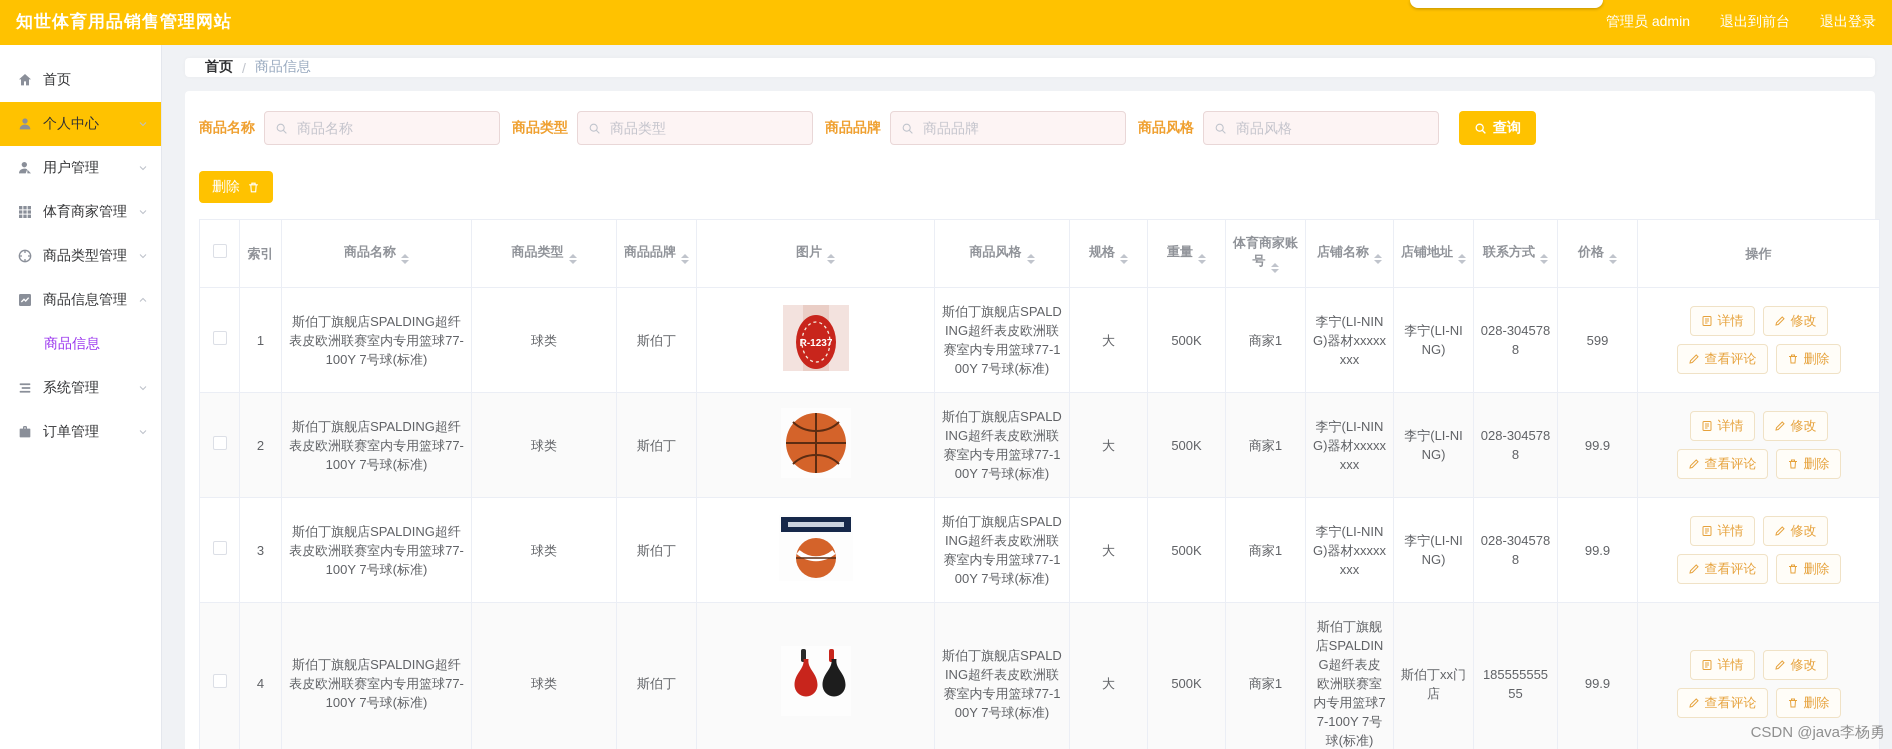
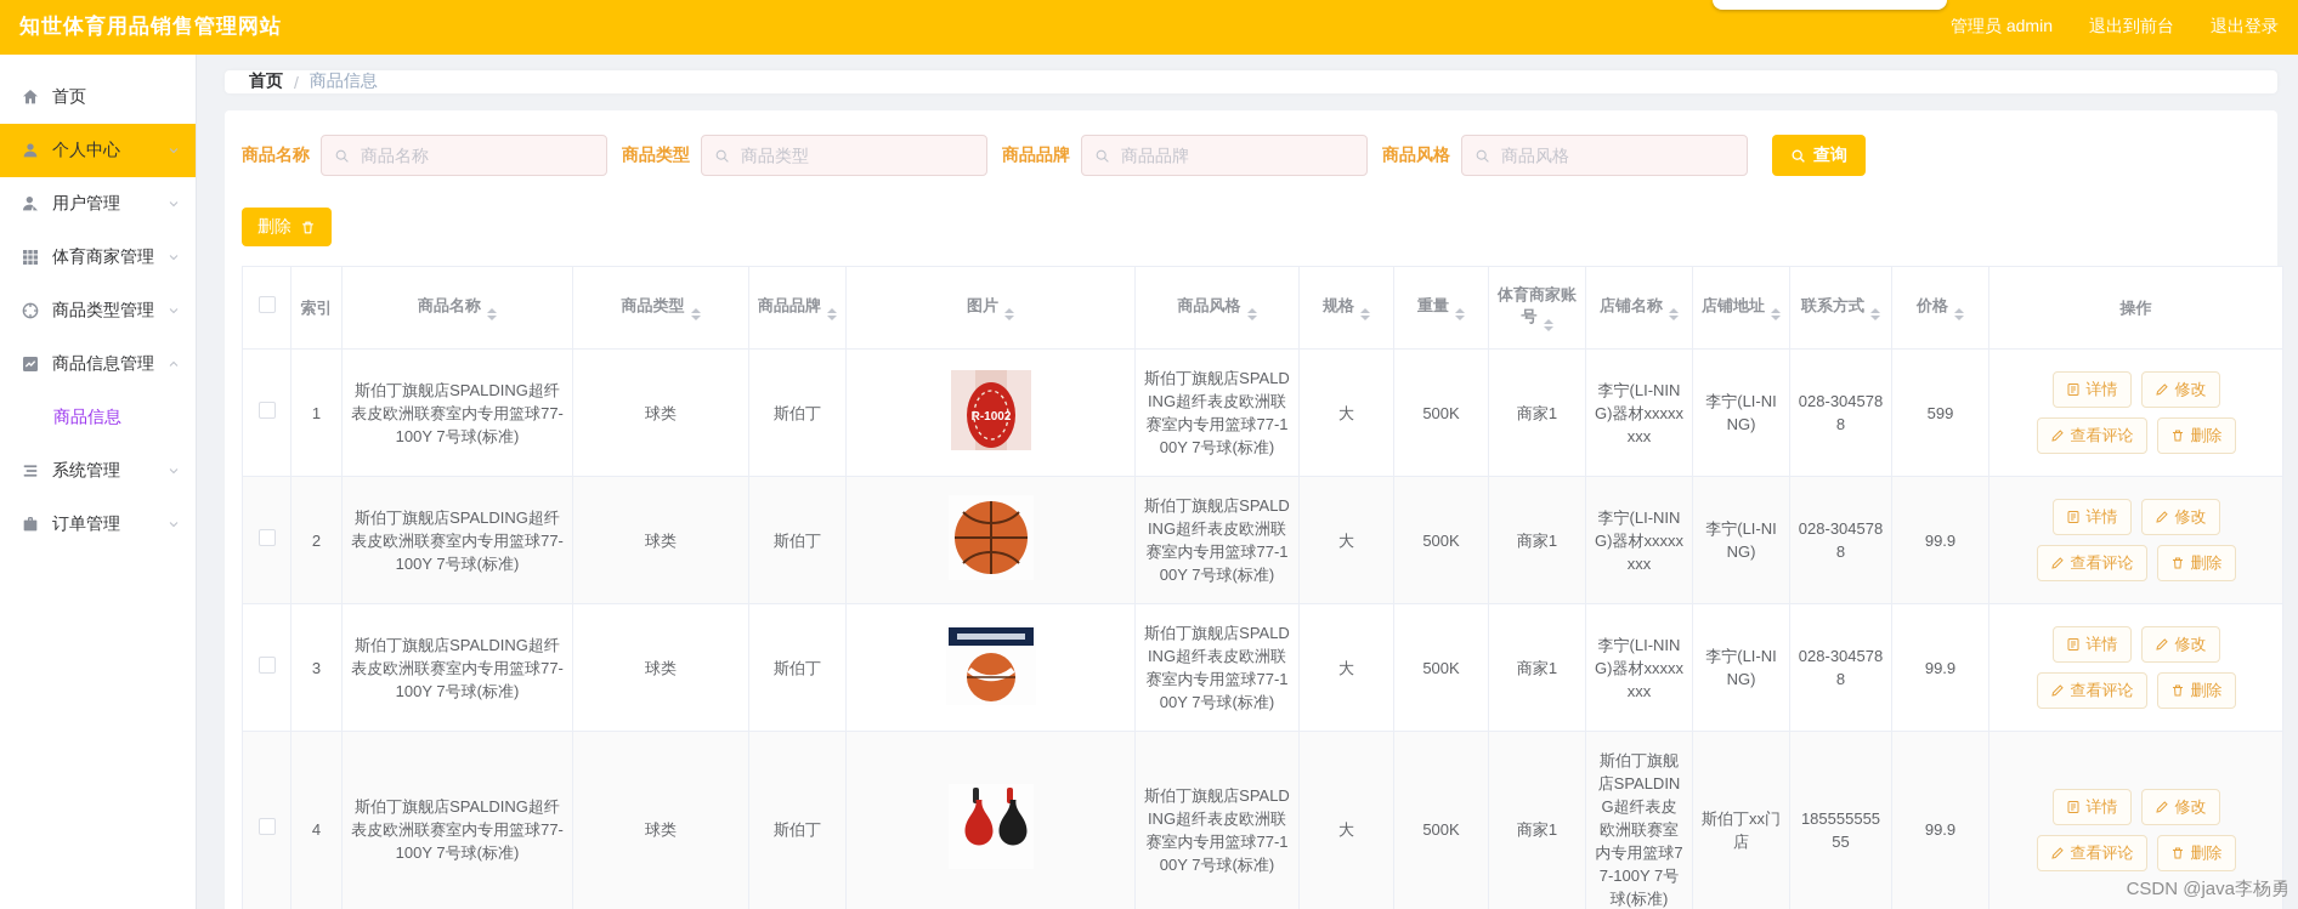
  知世体育用品销售管理网站
  管理员 admin
  退出到前台
  退出登录
  首页
  个人中心
  用户管理
  体育商家管理
  商品类型管理
  商品信息管理
  商品信息
  系统管理
  订单管理
  首页
  /
  商品信息
  商品名称
  商品名称
  商品类型
  商品类型
  商品品牌
  商品品牌
  商品风格
  商品风格
  查询
  删除
  	索引	商品名称	商品类型	商品品牌	图片	商品风格	规格	重量	体育商家账号	店铺名称	店铺地址	联系方式	价格	操作
- 	1	斯伯丁旗舰店SPALDING超纤表皮欧洲联赛室内专用篮球77-100Y 7号球(标准)	球类	斯伯丁	R-1237	斯伯丁旗舰店SPALDING超纤表皮欧洲联赛室内专用篮球77-100Y 7号球(标准)	大	500K	商家1	李宁(LI-NING)器材xxxxxxxx	李宁(LI-NING)	028-3045788	599	详情 修改查看评论 删除
+ 	1	斯伯丁旗舰店SPALDING超纤表皮欧洲联赛室内专用篮球77-100Y 7号球(标准)	球类	斯伯丁	R-1002	斯伯丁旗舰店SPALDING超纤表皮欧洲联赛室内专用篮球77-100Y 7号球(标准)	大	500K	商家1	李宁(LI-NING)器材xxxxxxxx	李宁(LI-NING)	028-3045788	599	详情 修改查看评论 删除
  	2	斯伯丁旗舰店SPALDING超纤表皮欧洲联赛室内专用篮球77-100Y 7号球(标准)	球类	斯伯丁		斯伯丁旗舰店SPALDING超纤表皮欧洲联赛室内专用篮球77-100Y 7号球(标准)	大	500K	商家1	李宁(LI-NING)器材xxxxxxxx	李宁(LI-NING)	028-3045788	99.9	详情 修改查看评论 删除
  	3	斯伯丁旗舰店SPALDING超纤表皮欧洲联赛室内专用篮球77-100Y 7号球(标准)	球类	斯伯丁		斯伯丁旗舰店SPALDING超纤表皮欧洲联赛室内专用篮球77-100Y 7号球(标准)	大	500K	商家1	李宁(LI-NING)器材xxxxxxxx	李宁(LI-NING)	028-3045788	99.9	详情 修改查看评论 删除
  	4	斯伯丁旗舰店SPALDING超纤表皮欧洲联赛室内专用篮球77-100Y 7号球(标准)	球类	斯伯丁		斯伯丁旗舰店SPALDING超纤表皮欧洲联赛室内专用篮球77-100Y 7号球(标准)	大	500K	商家1	斯伯丁旗舰店SPALDING超纤表皮欧洲联赛室内专用篮球77-100Y 7号球(标准)	斯伯丁xx门店	18555555555	99.9	详情 修改查看评论 删除
  CSDN @java李杨勇
